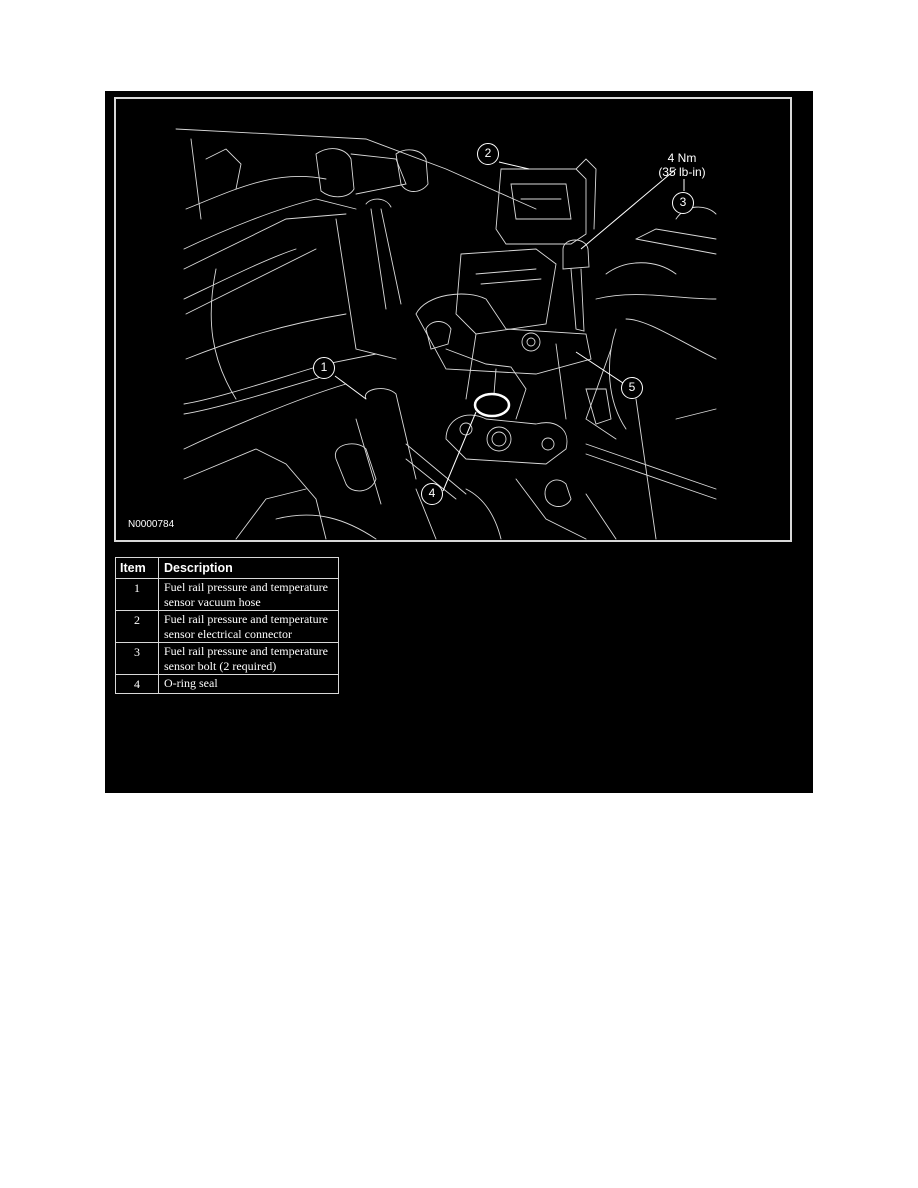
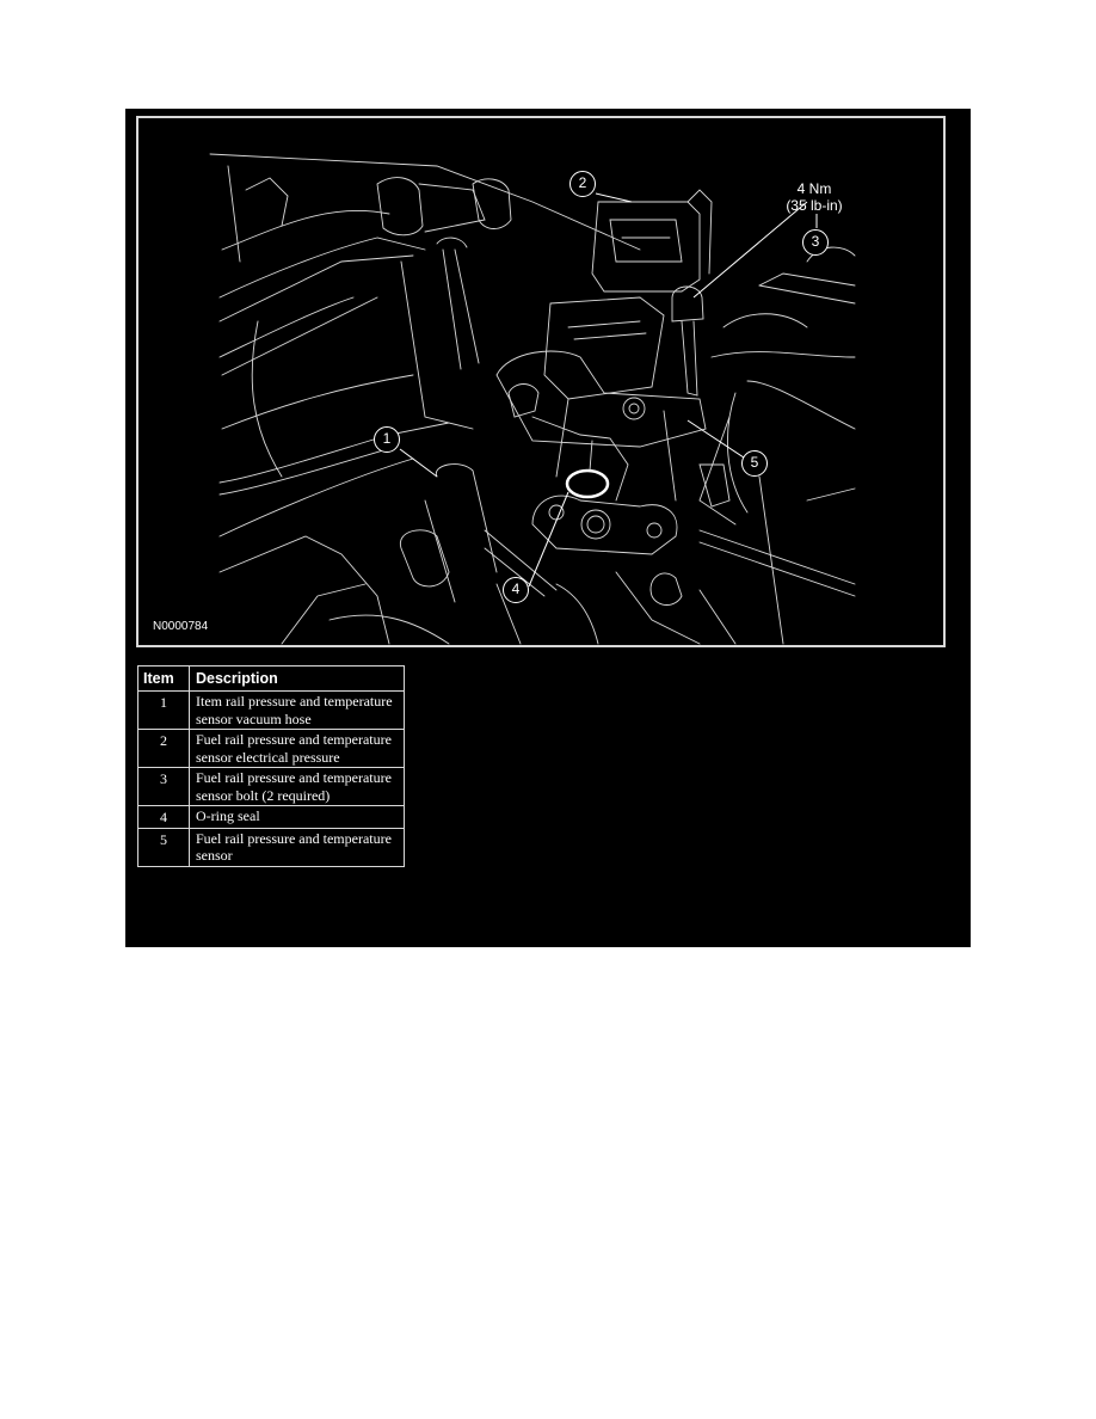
  4 Nm
  (35 lb-in)
  2
  3
  1
  5
  4
  N0000784
  Item	Description
- 1	Fuel rail pressure and temperature sensor vacuum hose
+ 1	Item rail pressure and temperature sensor vacuum hose
- 2	Fuel rail pressure and temperature sensor electrical connector
+ 2	Fuel rail pressure and temperature sensor electrical pressure
  3	Fuel rail pressure and temperature sensor bolt (2 required)
  4	O-ring seal
+ 5	Fuel rail pressure and temperature sensor
